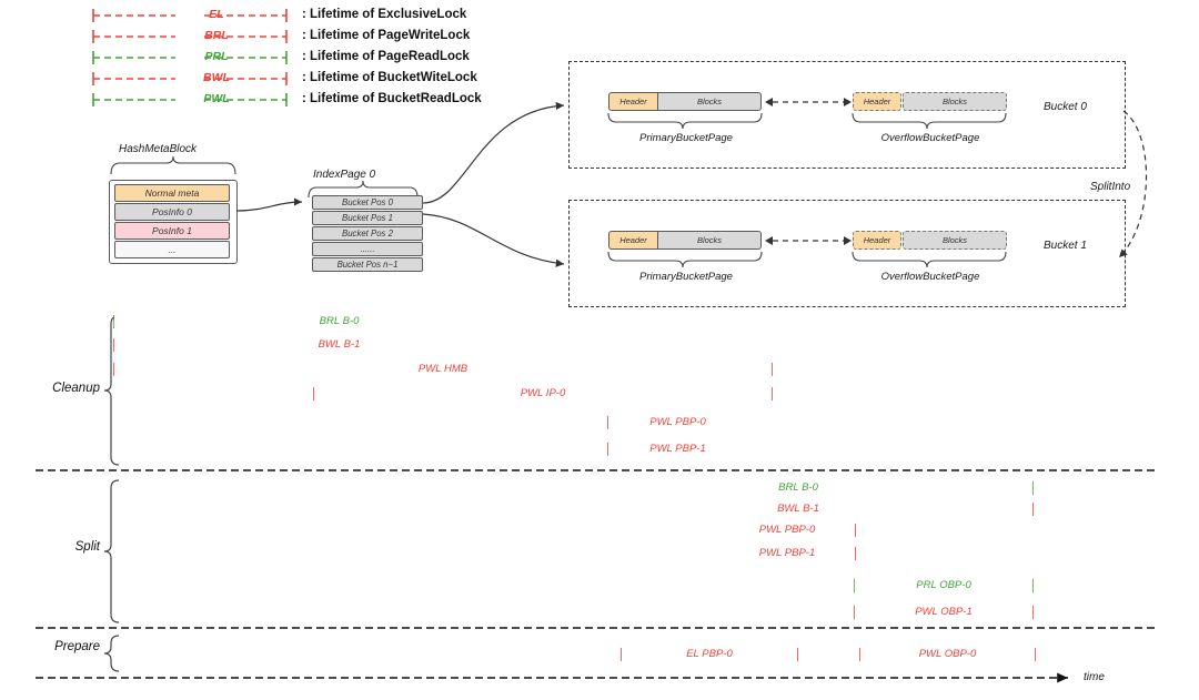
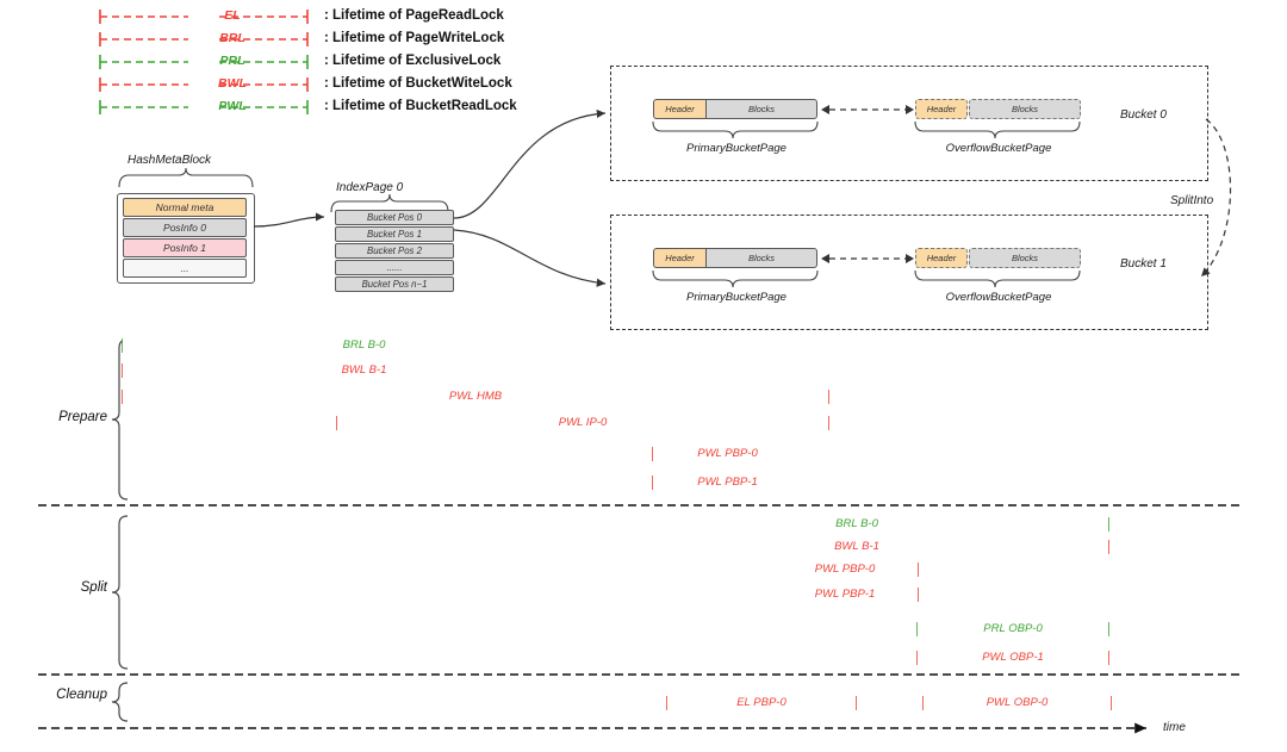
  EL
- : Lifetime of ExclusiveLock
+ : Lifetime of PageReadLock
  BRL
  : Lifetime of PageWriteLock
  PRL
- : Lifetime of PageReadLock
+ : Lifetime of ExclusiveLock
  BWL
  : Lifetime of BucketWiteLock
  PWL
  : Lifetime of BucketReadLock
  HashMetaBlock
  Normal meta
  PosInfo 0
  PosInfo 1
  ...
  IndexPage 0
  Bucket Pos 0
  Bucket Pos 1
  Bucket Pos 2
  ......
  Bucket Pos n−1
  SplitInto
  Bucket 0
  Header
  Blocks
  PrimaryBucketPage
  Header
  Blocks
  OverflowBucketPage
  Bucket 1
  Header
  Blocks
  PrimaryBucketPage
  Header
  Blocks
  OverflowBucketPage
- Cleanup
+ Prepare
  BRL B-0
  BWL B-1
  PWL HMB
  PWL IP-0
  PWL PBP-0
  PWL PBP-1
  Split
  BRL B-0
  BWL B-1
  PWL PBP-0
  PWL PBP-1
  PRL OBP-0
  PWL OBP-1
- Prepare
+ Cleanup
  EL PBP-0
  PWL OBP-0
  time
